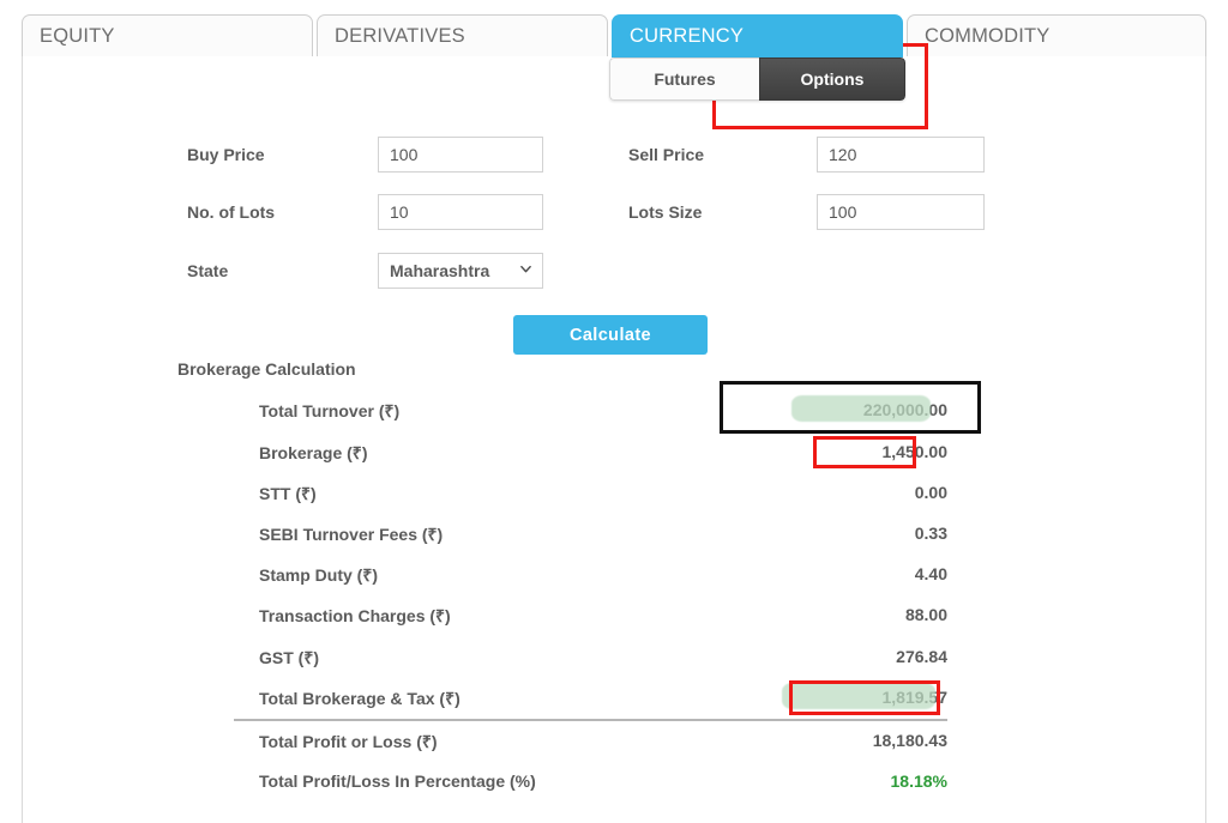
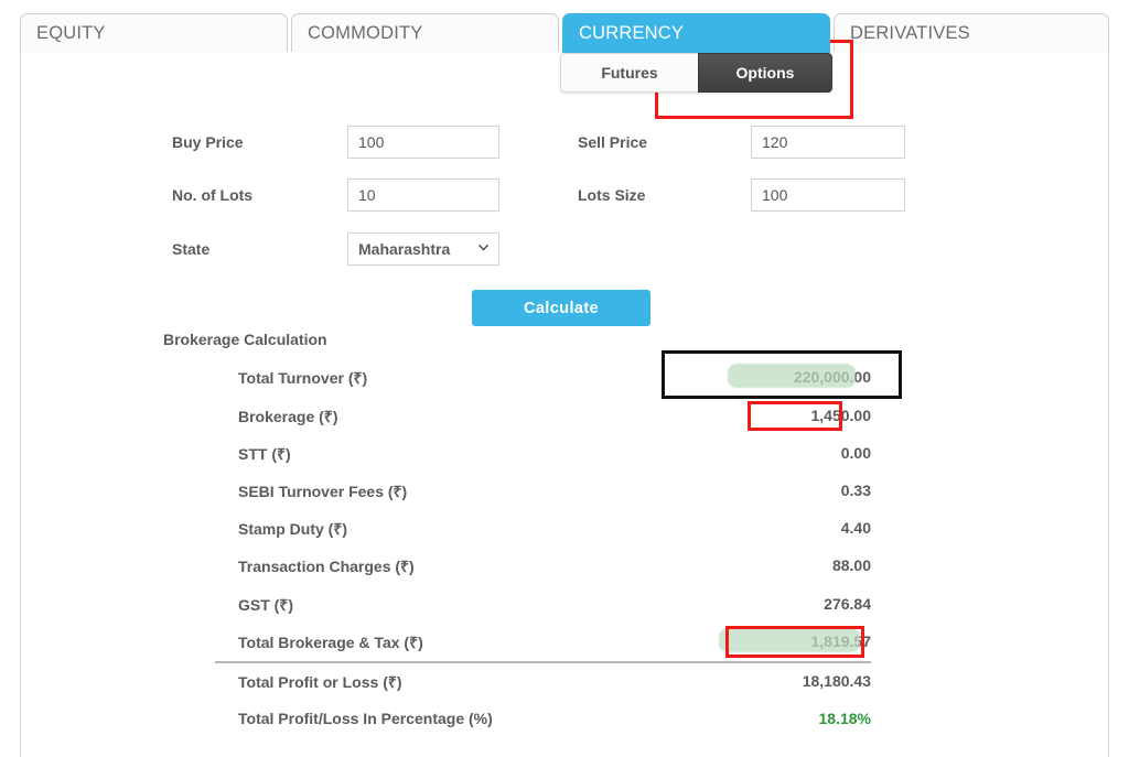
- COMMODITY
+ DERIVATIVES
  EQUITY
- DERIVATIVES
+ COMMODITY
  CURRENCY
  Futures
  Options
  Buy Price
  100
  Sell Price
  120
  No. of Lots
  10
  Lots Size
  100
  State
  Maharashtra
  Calculate
  Brokerage Calculation
  Total Turnover (₹)
  220,000.00
  Brokerage (₹)
  1,450.00
  STT (₹)
  0.00
  SEBI Turnover Fees (₹)
  0.33
  Stamp Duty (₹)
  4.40
  Transaction Charges (₹)
  88.00
  GST (₹)
  276.84
  Total Brokerage & Tax (₹)
  1,819.57
  Total Profit or Loss (₹)
  18,180.43
  Total Profit/Loss In Percentage (%)
  18.18%
